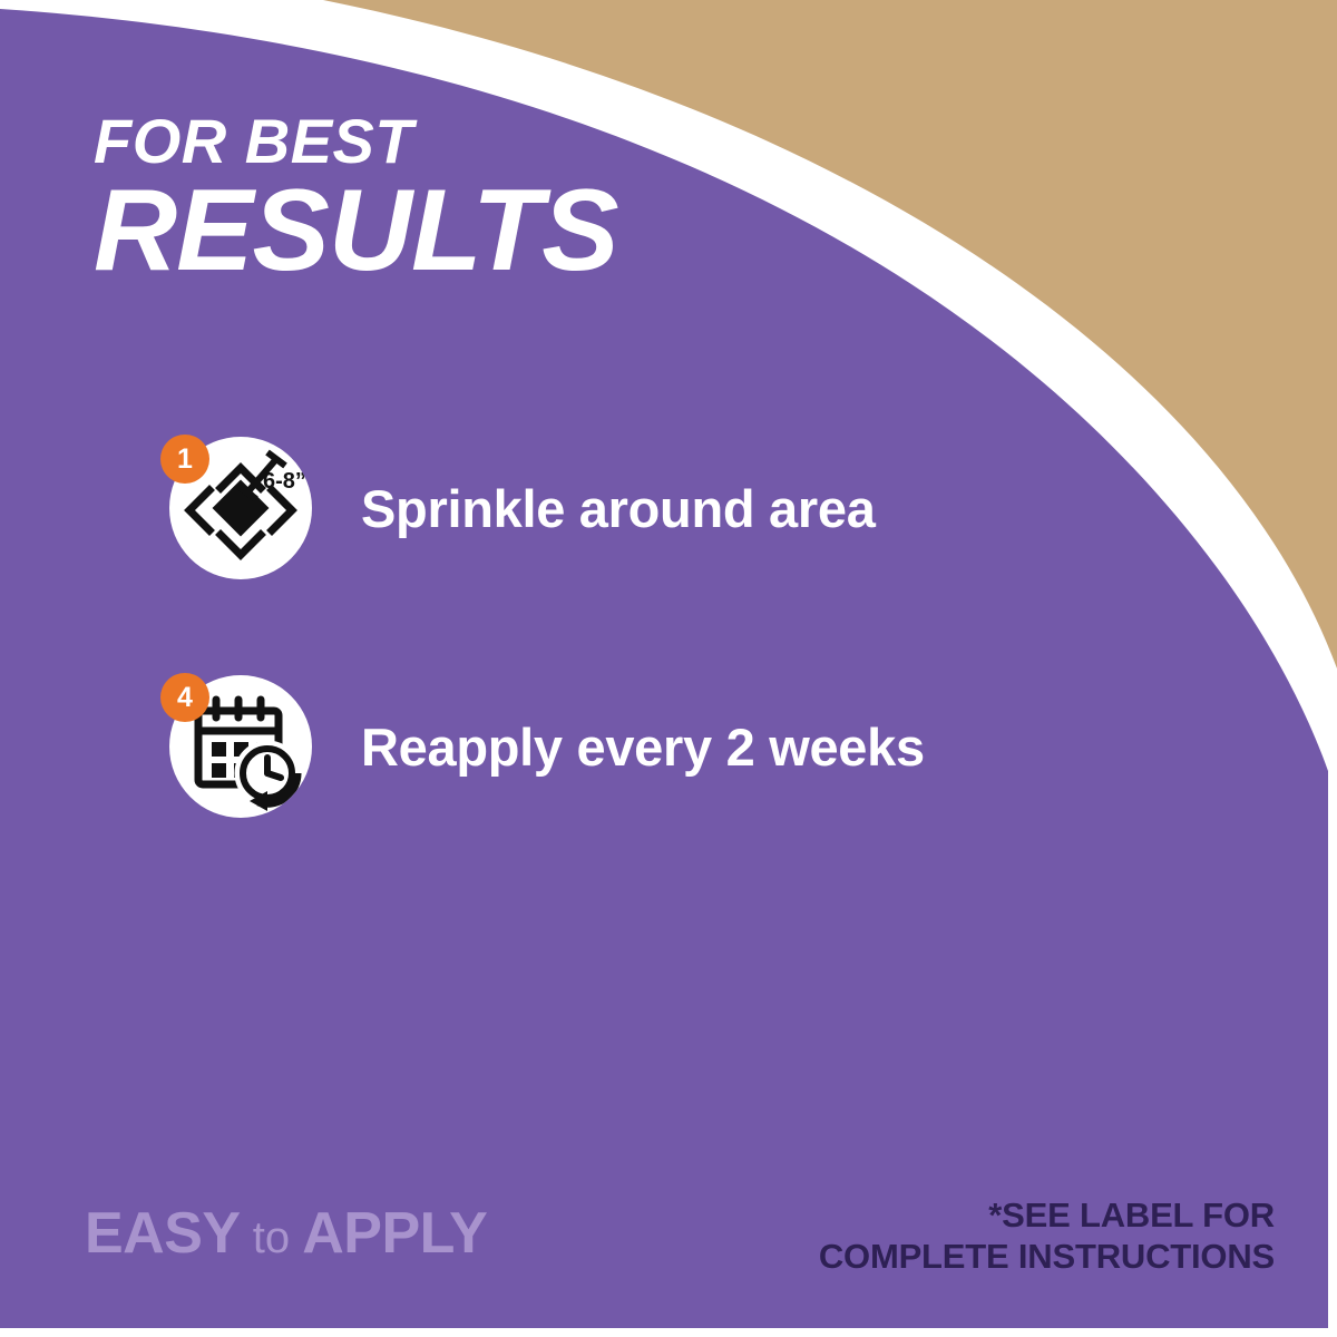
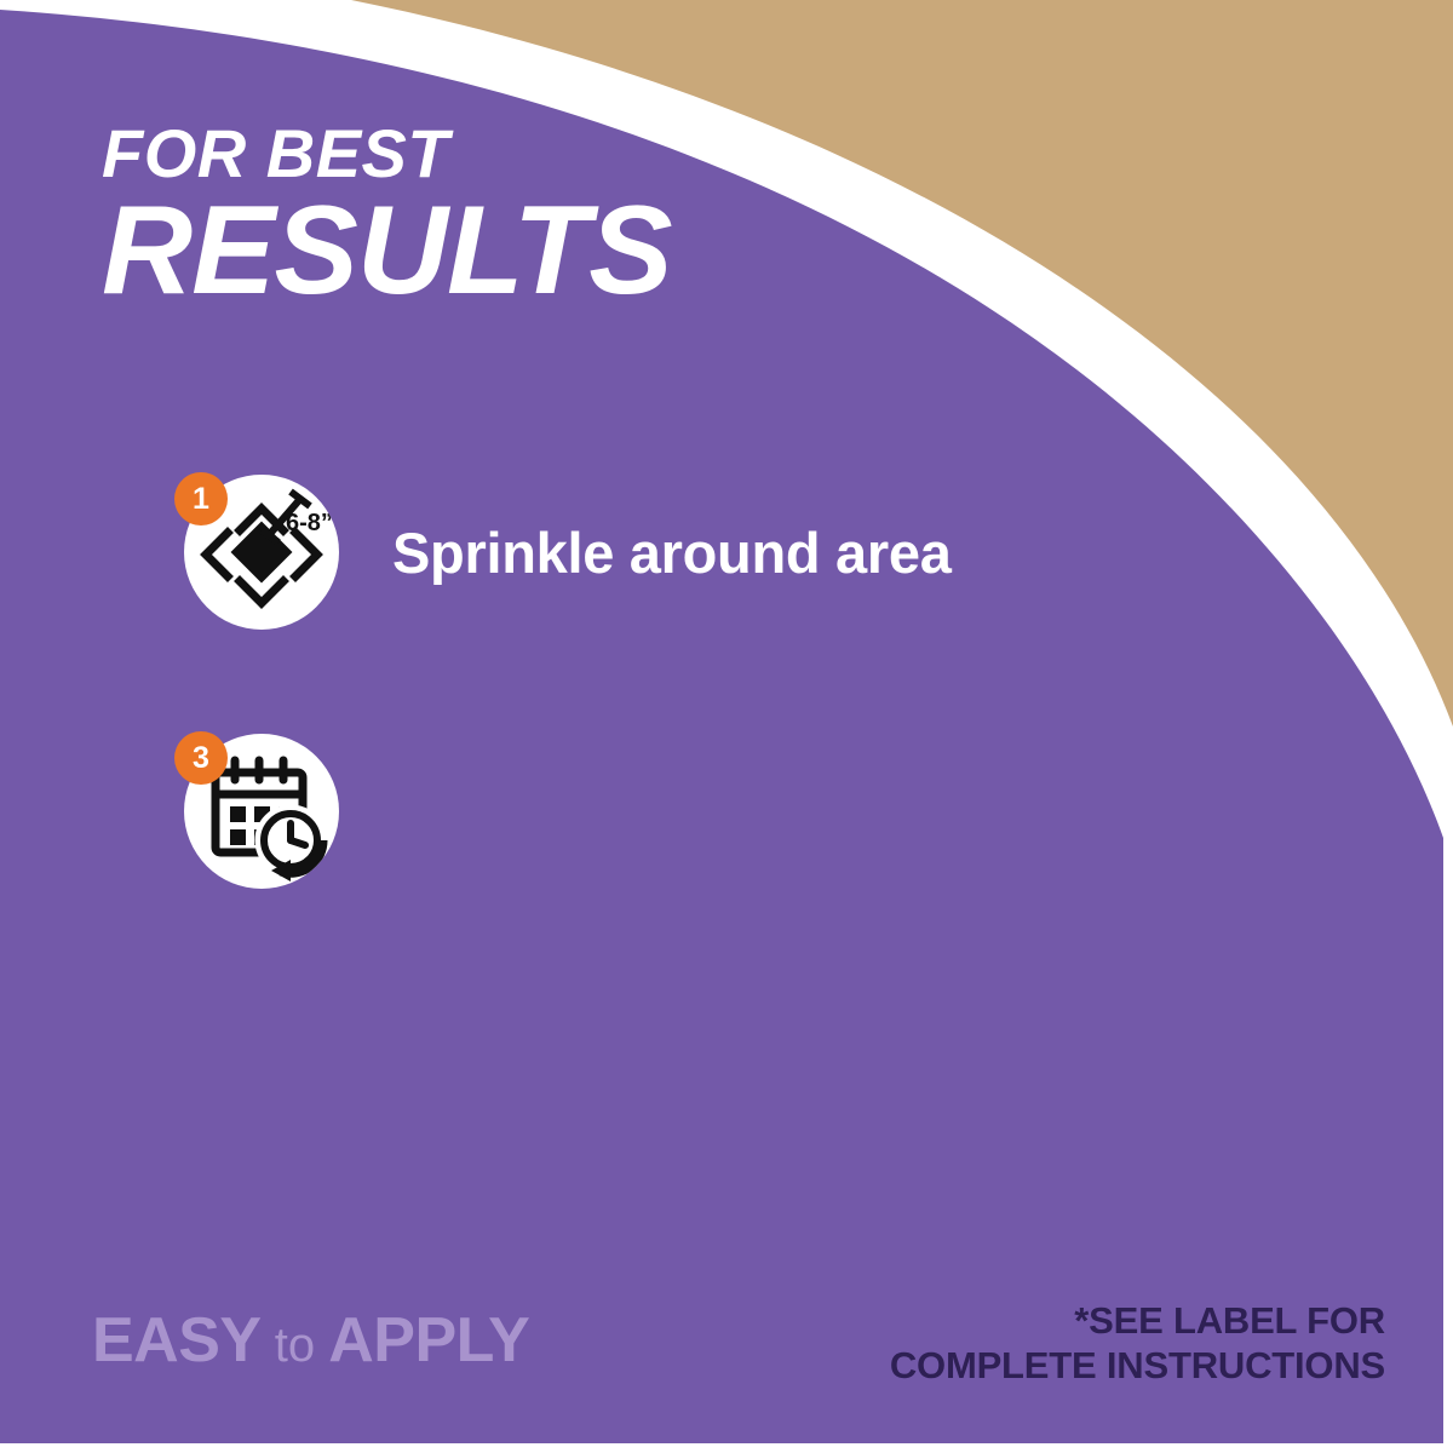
  FOR BEST
  RESULTS
  6-8”
  1
  Sprinkle around area
- 4
+ 3
- Reapply every 2 weeks
  EASY to APPLY
  *SEE LABEL FOR
  COMPLETE INSTRUCTIONS
